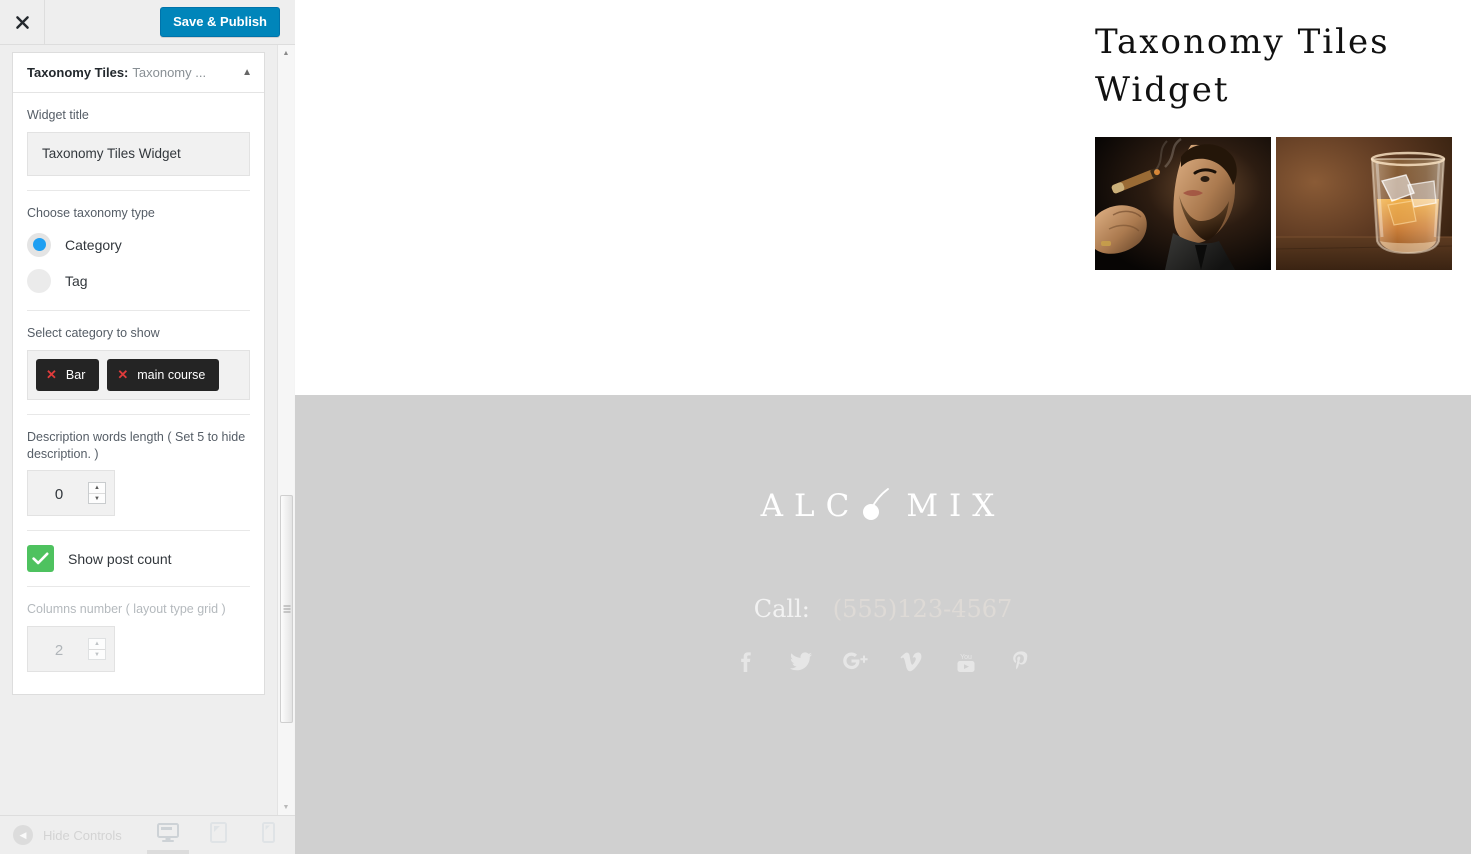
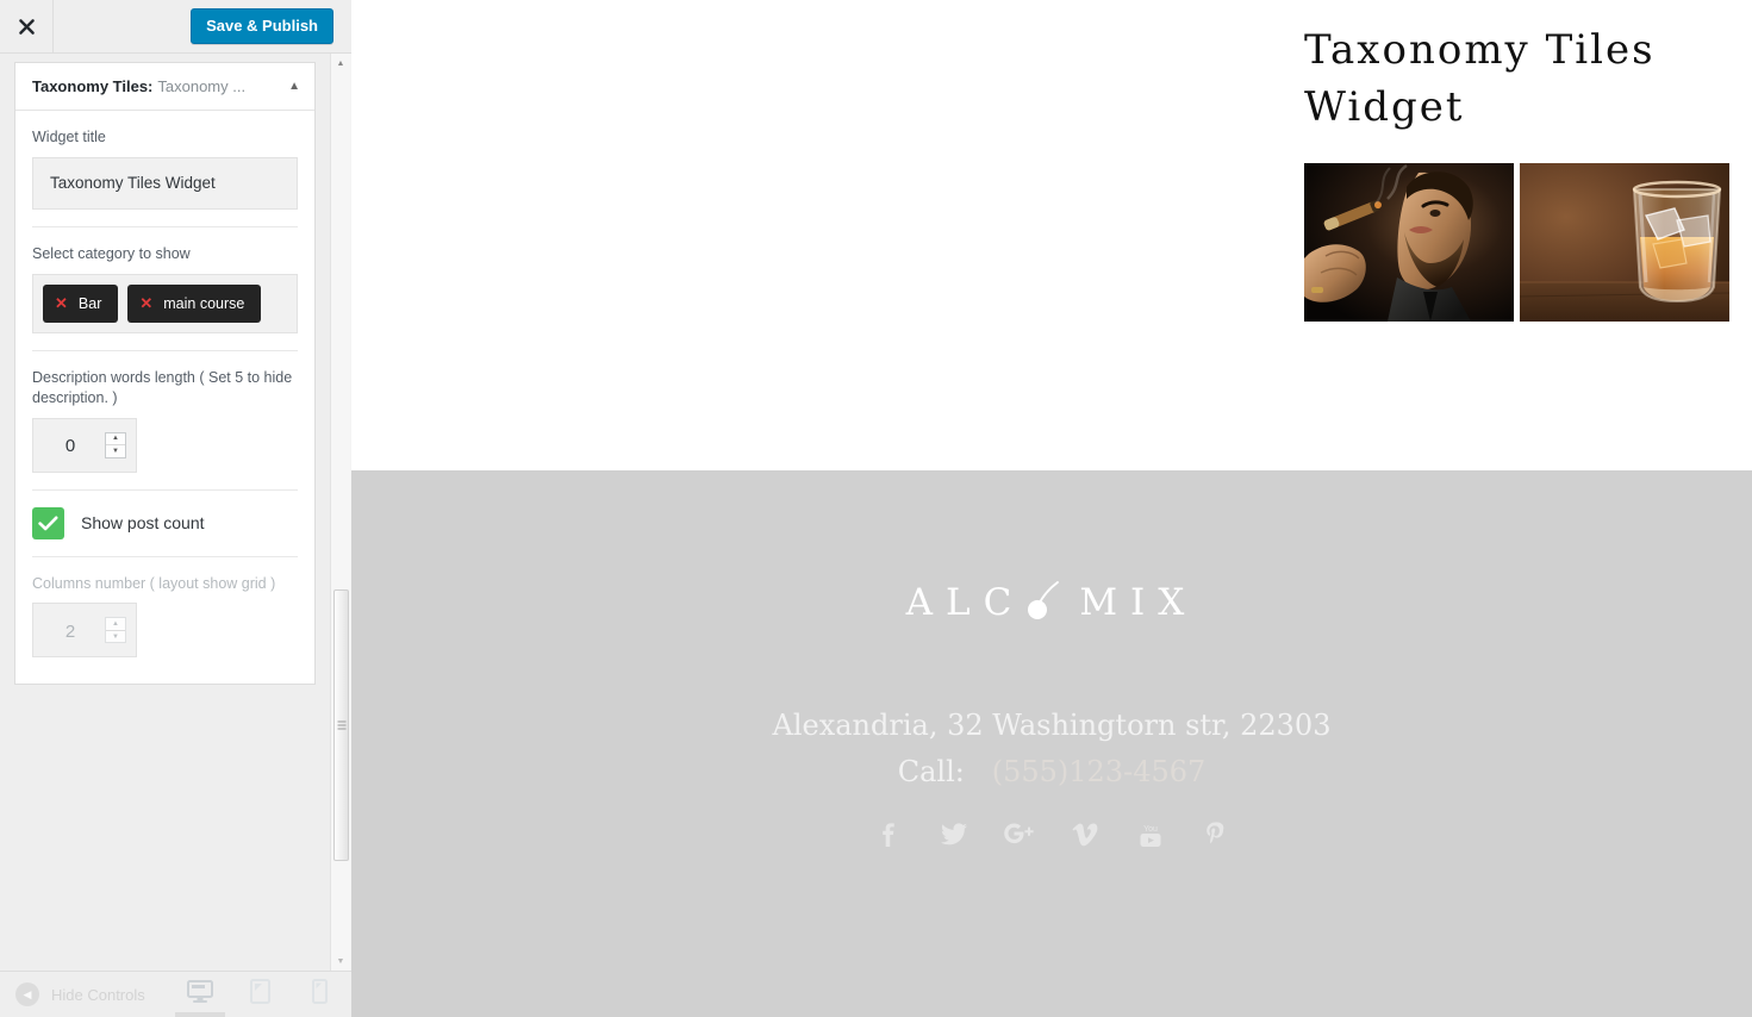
  Save & Publish
  Taxonomy Tiles:
  Taxonomy ...
  ▲
  Widget title
  Taxonomy Tiles Widget
- Choose taxonomy type
- Category
- Tag
  Select category to show
  ✕
  Bar
  ✕
  main course
  Description words length ( Set 5 to hide description. )
  0
  Show post count
- Columns number ( layout type grid )
+ Columns number ( layout show grid )
  2
  ◀
  Hide Controls
  Taxonomy Tiles Widget
  ALC
  MIX
+ Alexandria, 32 Washingtorn str, 22303
